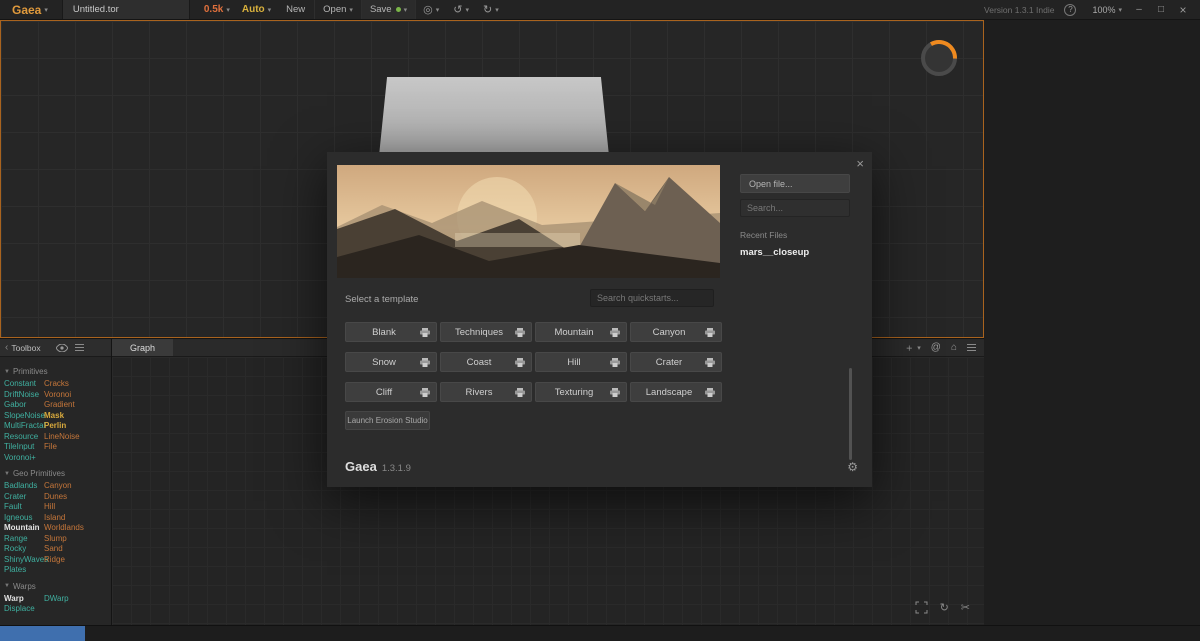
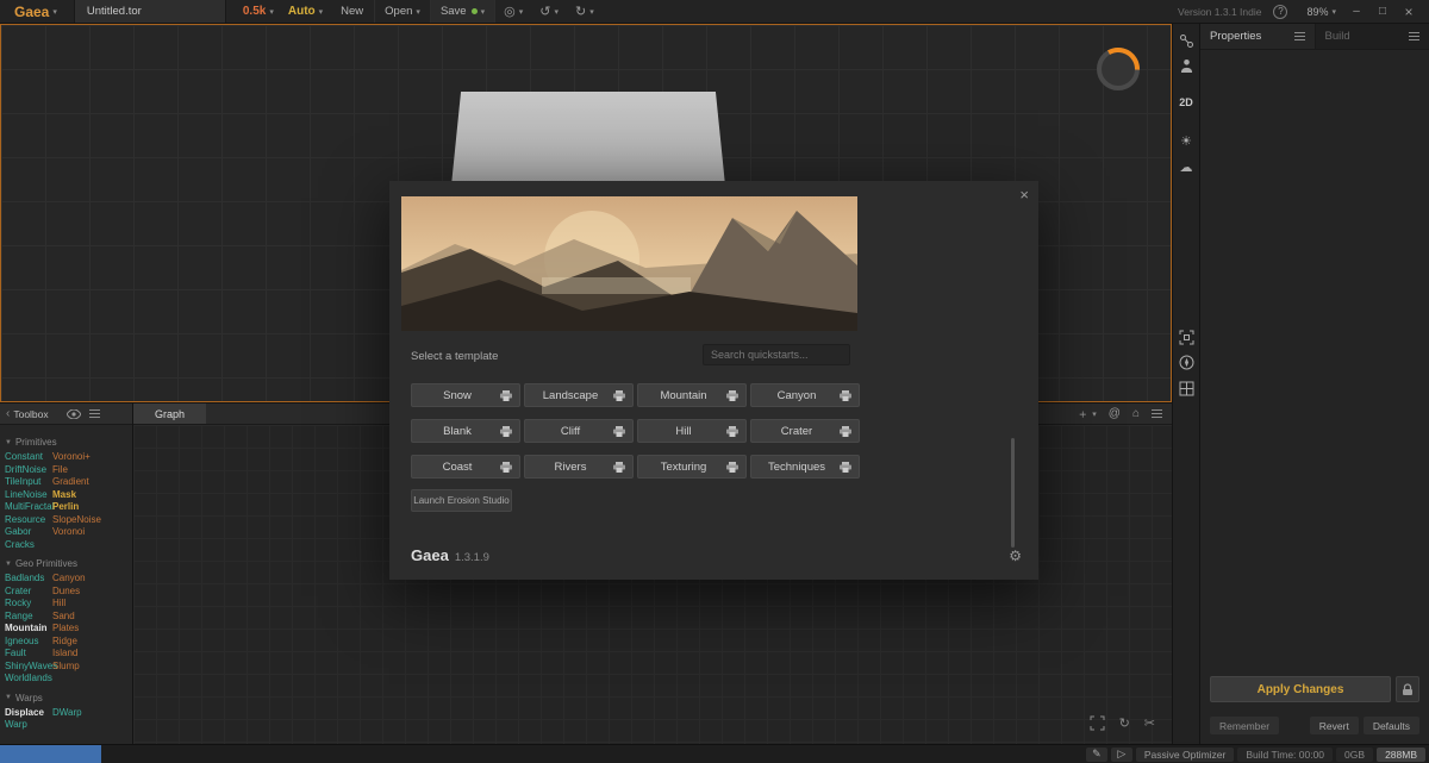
  Gaea
  Untitled.tor
  0.5k
  Auto
  New
  Open
  Save
  ◎
  ↺
  ↻
  Version 1.3.1 Indie
  ?
- 100%
+ 89%
  –
  □
  ×
  ‹
  Toolbox
  Primitives
  Constant
- Cracks
+ Voronoi+
  DriftNoise
- Voronoi
+ File
- Gabor
+ TileInput
  Gradient
- SlopeNoise
+ LineNoise
  Mask
  MultiFracta
  Perlin
  Resource
- LineNoise
+ SlopeNoise
- TileInput
+ Gabor
- File
+ Voronoi
- Voronoi+
+ Cracks
  Geo Primitives
  Badlands
  Canyon
  Crater
  Dunes
- Fault
+ Rocky
  Hill
- Igneous
+ Range
- Island
+ Sand
  Mountain
- Worldlands
+ Plates
- Range
+ Igneous
- Slump
+ Ridge
- Rocky
+ Fault
- Sand
+ Island
  ShinyWave
- Ridge
+ Slump
- Plates
+ Worldlands
  Warps
- Warp
+ Displace
  DWarp
- Displace
+ Warp
  Graph
  ＋
  @
  ⌂
  ↻
  ✂
+ 2D
+ ☀
+ ☁
+ Properties
+ Build
+ Apply Changes
+ Remember
+ Revert
+ Defaults
+ ✎
+ ▷
+ Passive Optimizer
+ Build Time: 00:00
+ 0GB
+ 288MB
  ×
- Open file... Search...
- Recent Files
- mars__closeup
  Select a template
  Search quickstarts...
- Blank
+ Snow
- Techniques
+ Landscape
  Mountain
  Canyon
- Snow
+ Blank
- Coast
+ Cliff
  Hill
  Crater
- Cliff
+ Coast
  Rivers
  Texturing
- Landscape
+ Techniques
  Launch Erosion Studio
  Gaea
  1.3.1.9
  ⚙
